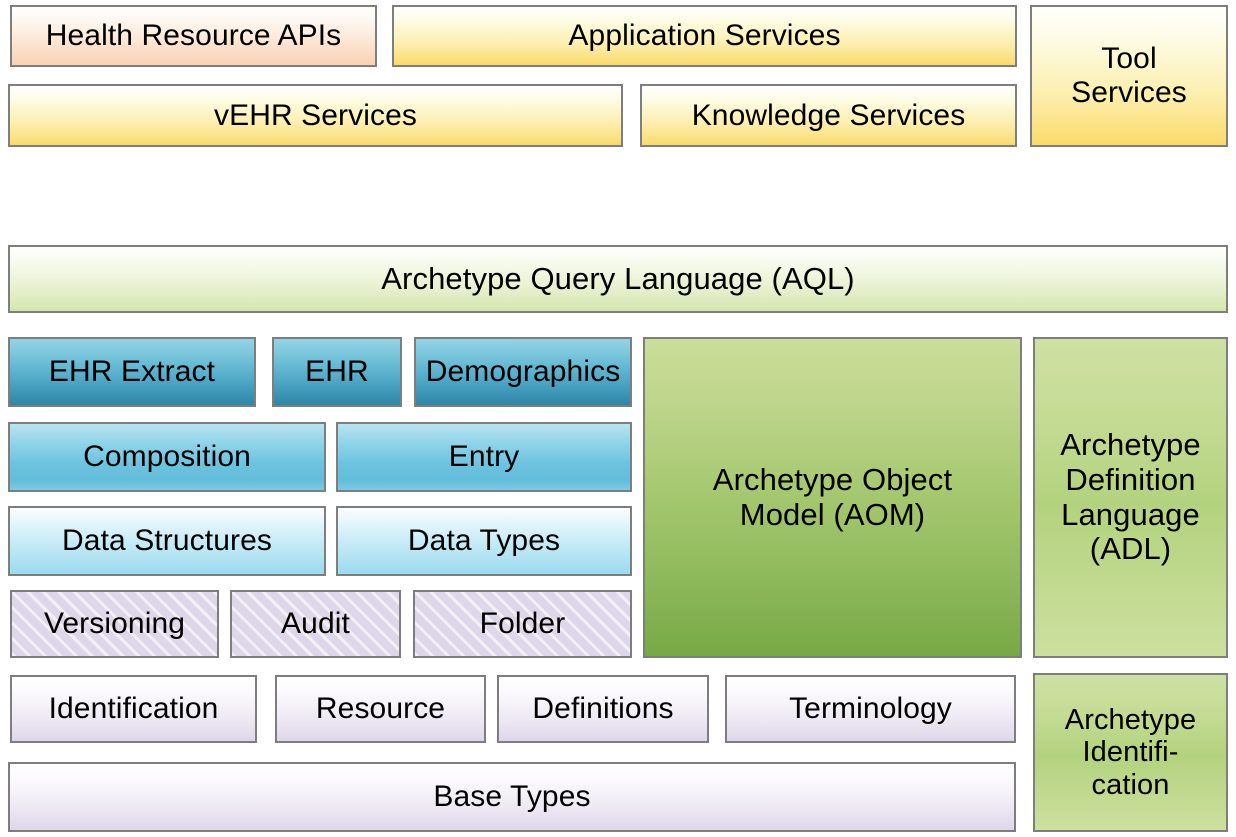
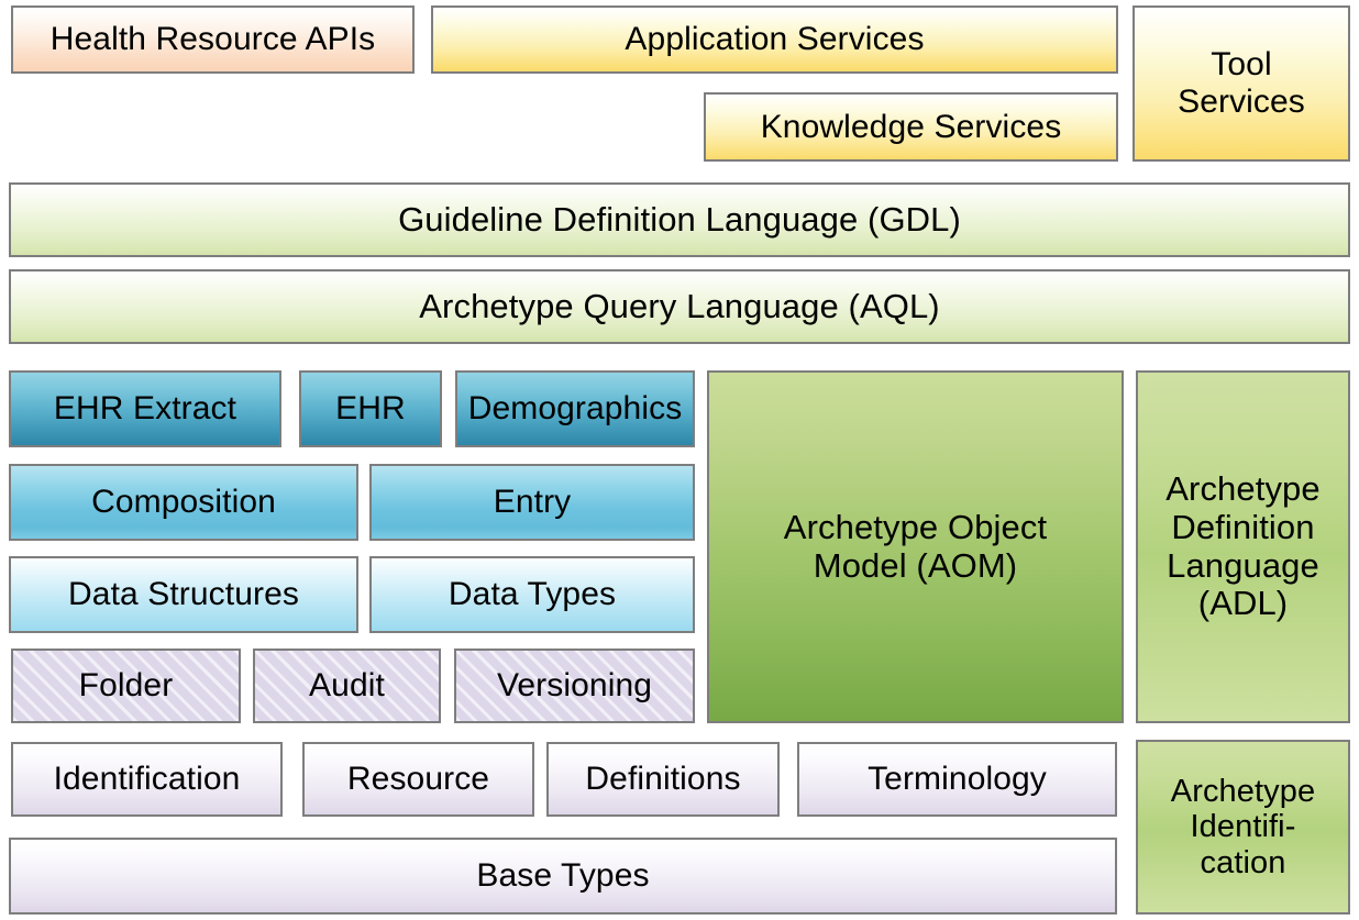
  Health Resource APIs
  Application Services
- vEHR Services
  Knowledge Services
  Tool
  Services
+ Guideline Definition Language (GDL)
  Archetype Query Language (AQL)
  EHR Extract
  EHR
  Demographics
  Composition
  Entry
  Data Structures
  Data Types
- Versioning
+ Folder
  Audit
- Folder
+ Versioning
  Archetype Object
  Model (AOM)
  Archetype
  Definition
  Language
  (ADL)
  Archetype
  Identifi-
  cation
  Identification
  Resource
  Definitions
  Terminology
  Base Types
